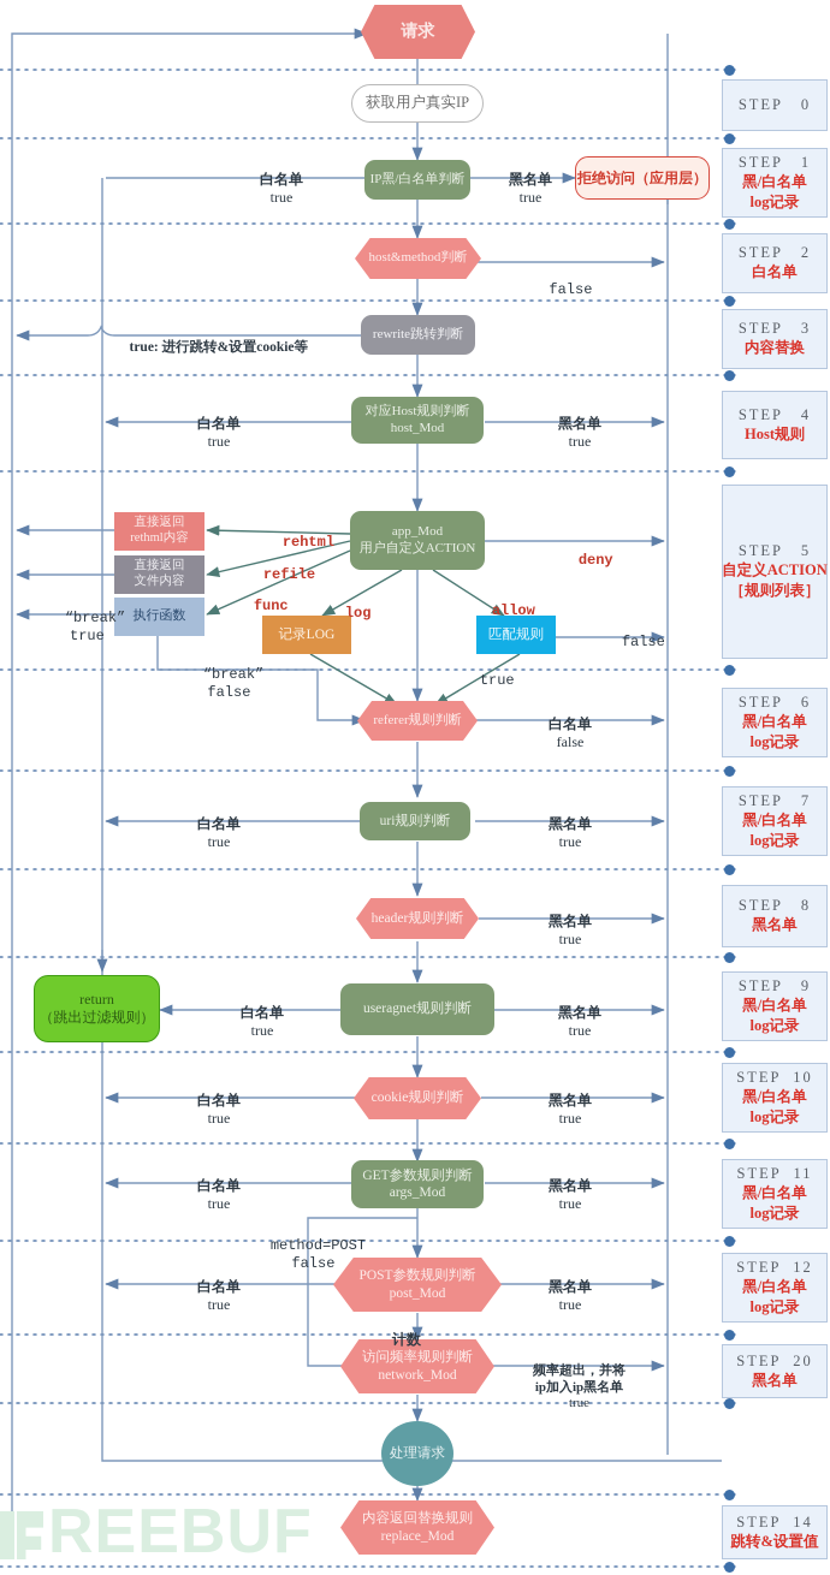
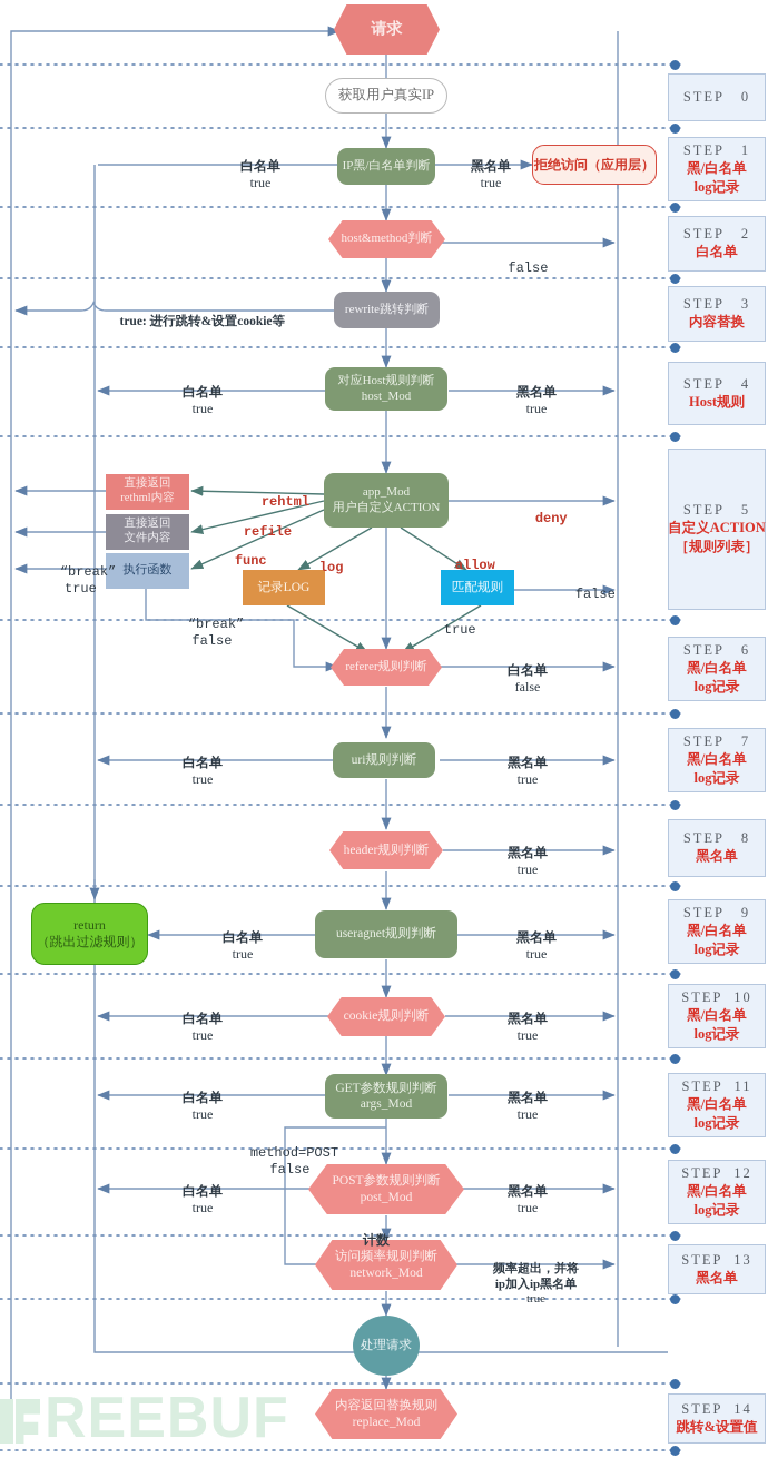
  请求
  获取用户真实IP
  IP黑/白名单判断
  拒绝访问（应用层）
  host&method判断
  rewrite跳转判断
  对应Host规则判断
  host_Mod
  app_Mod
  用户自定义ACTION
  直接返回
  rethml内容
  直接返回
  文件内容
  执行函数
  记录LOG
  匹配规则
  referer规则判断
  uri规则判断
  header规则判断
  useragnet规则判断
  return
  （跳出过滤规则）
  cookie规则判断
  GET参数规则判断
  args_Mod
  POST参数规则判断
  post_Mod
  访问频率规则判断
  network_Mod
  处理请求
  内容返回替换规则
  replace_Mod
  白名单 true
  黑名单 true
  false
  true: 进行跳转&设置cookie等
  白名单 true
  黑名单 true
  rehtml
  refile
  func
  log
  allow
  deny
  “break” true
  “break” false
  false
  true
  白名单 false
  白名单 true
  黑名单 true
  黑名单 true
  白名单 true
  黑名单 true
  白名单 true
  黑名单 true
  白名单 true
  黑名单 true
  method=POST false
  白名单 true
  黑名单 true
  计数
  频率超出，并将 ip加入ip黑名单 true
  STEP 0
  STEP 1
  黑/白名单
  log记录
  STEP 2
  白名单
  STEP 3
  内容替换
  STEP 4
  Host规则
  STEP 5
  自定义ACTION
  ［规则列表］
  STEP 6
  黑/白名单
  log记录
  STEP 7
  黑/白名单
  log记录
  STEP 8
  黑名单
  STEP 9
  黑/白名单
  log记录
  STEP 10
  黑/白名单
  log记录
  STEP 11
  黑/白名单
  log记录
  STEP 12
  黑/白名单
  log记录
- STEP 20
+ STEP 13
  黑名单
  STEP 14
  跳转&设置值
  REEBUF
